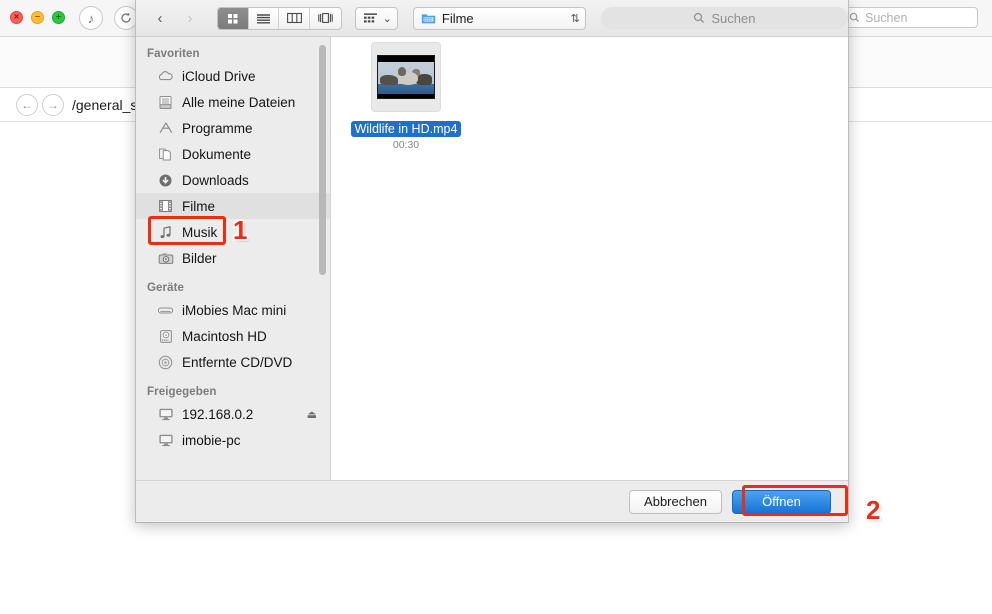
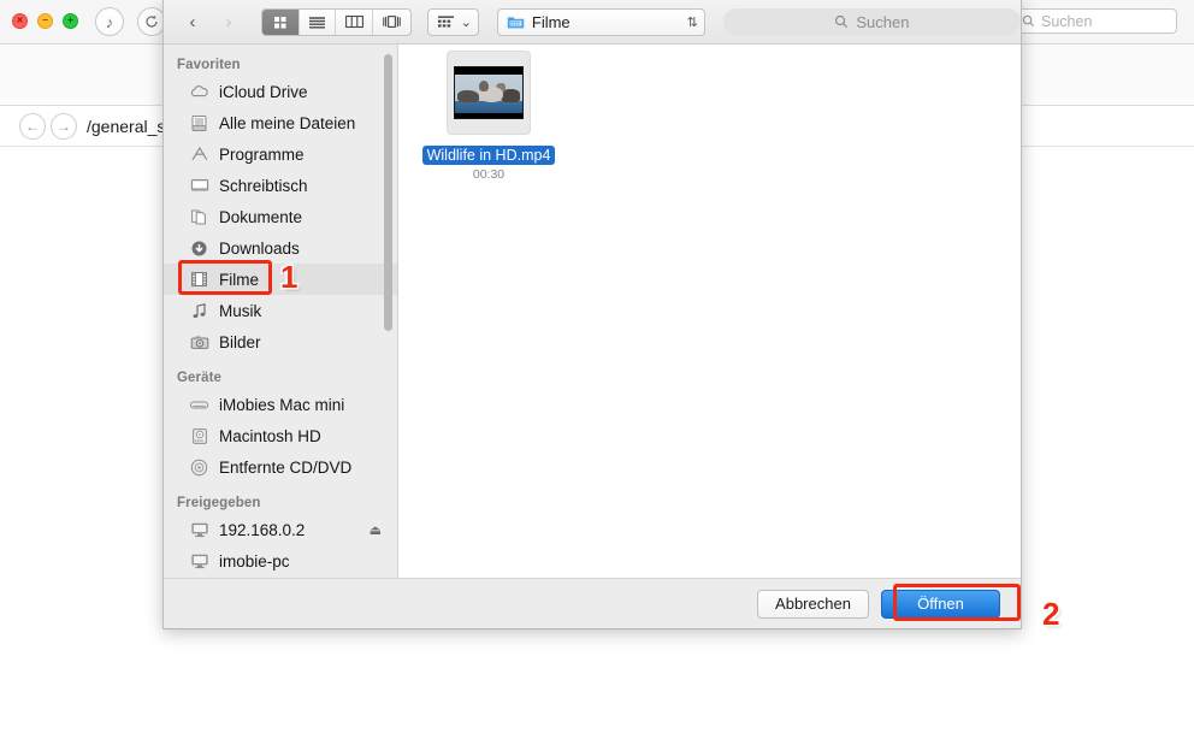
  ×
  −
  +
  ♪
  Suchen
  ←
  →
  /general_s
  ‹
  ›
  ⌄
  Filme
  ⇅
  Suchen
  Favoriten
  iCloud Drive
  Alle meine Dateien
  Programme
+ Schreibtisch
  Dokumente
  Downloads
  Filme
  Musik
  Bilder
  Geräte
  iMobies Mac mini
  Macintosh HD
  Entfernte CD/DVD
  Freigegeben
  192.168.0.2
  ⏏
  imobie-pc
  Wildlife in HD.mp4
  00:30
  Abbrechen
  Öffnen
  1
  2
